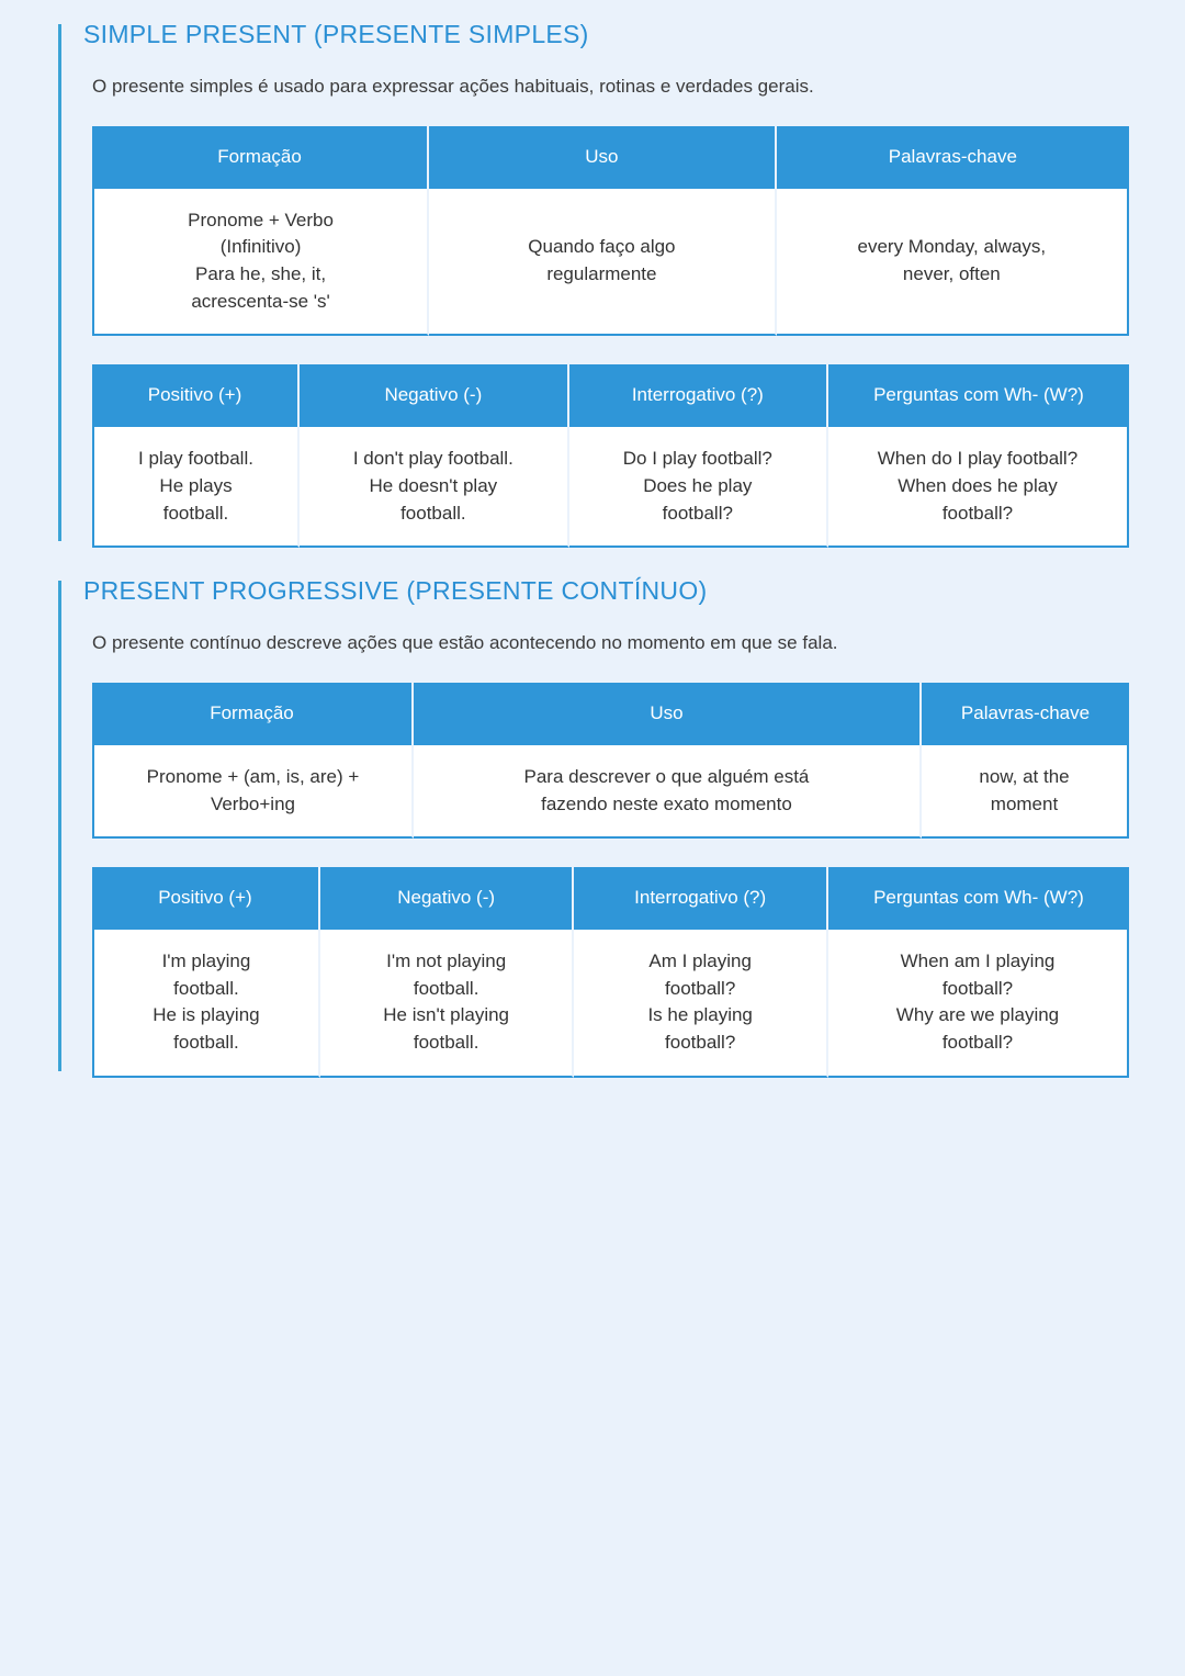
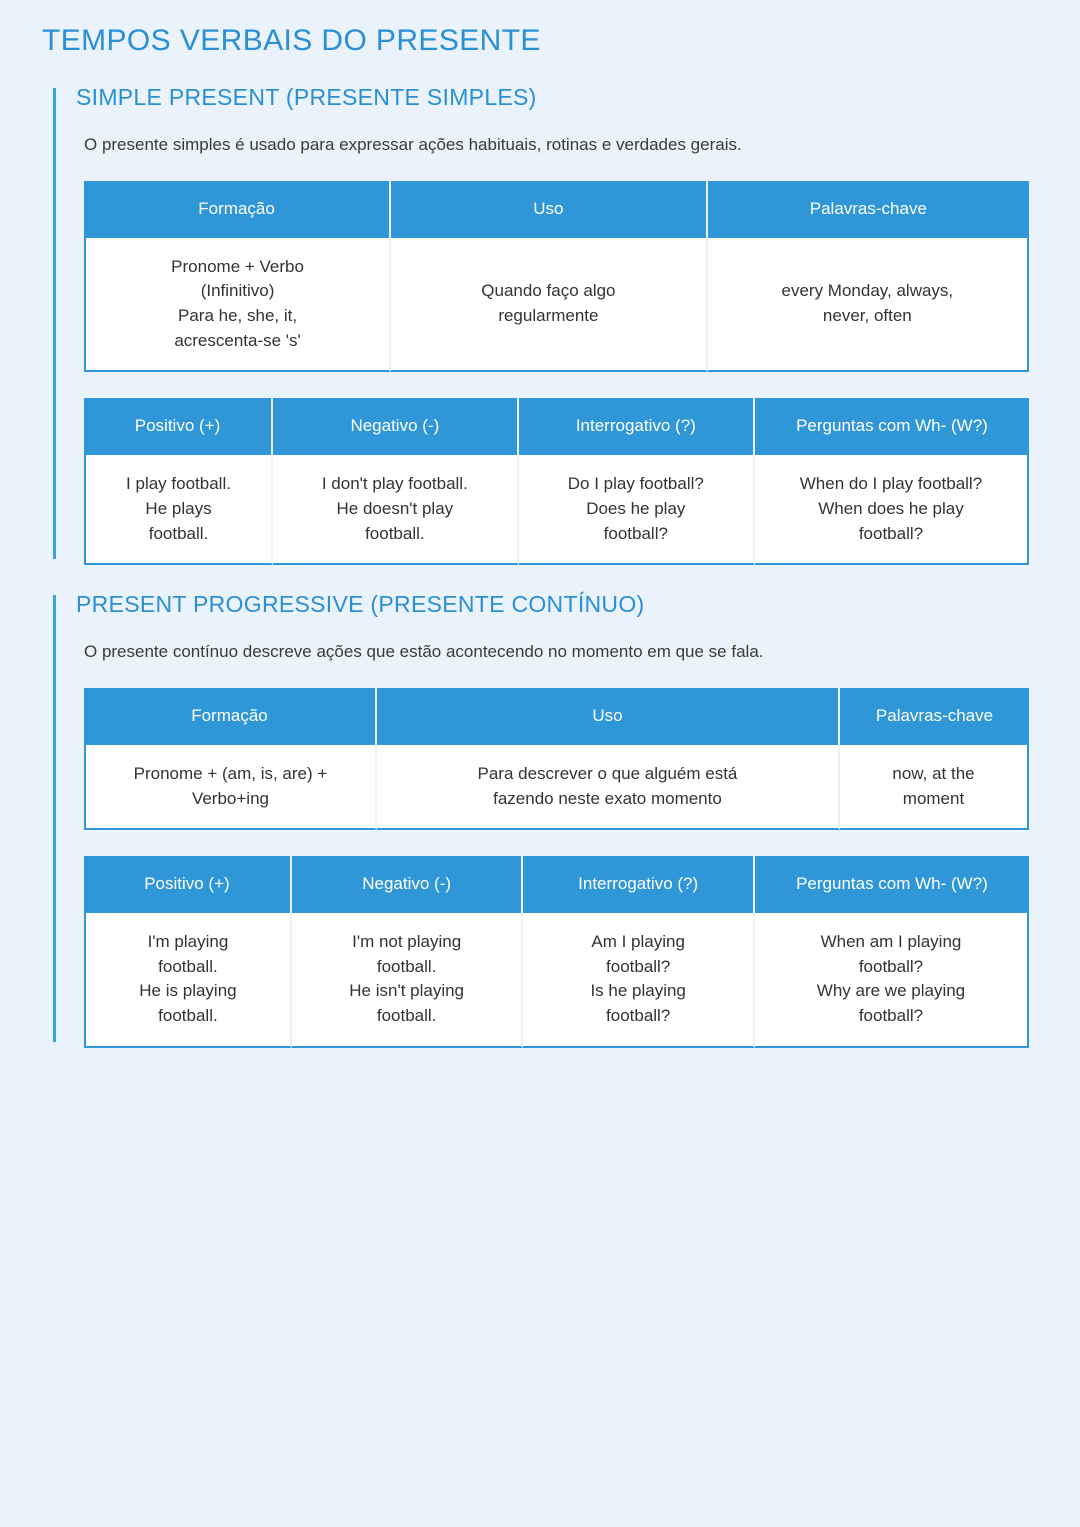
+ TEMPOS VERBAIS DO PRESENTE
  SIMPLE PRESENT (PRESENTE SIMPLES)
  O presente simples é usado para expressar ações habituais, rotinas e verdades gerais.
  Formação	Uso	Palavras-chave
  Pronome + Verbo (Infinitivo) Para he, she, it, acrescenta-se 's'	Quando faço algo regularmente	every Monday, always, never, often
  Positivo (+)	Negativo (-)	Interrogativo (?)	Perguntas com Wh- (W?)
  I play football. He plays football.	I don't play football. He doesn't play football.	Do I play football? Does he play football?	When do I play football? When does he play football?
  PRESENT PROGRESSIVE (PRESENTE CONTÍNUO)
  O presente contínuo descreve ações que estão acontecendo no momento em que se fala.
  Formação	Uso	Palavras-chave
  Pronome + (am, is, are) + Verbo+ing	Para descrever o que alguém está fazendo neste exato momento	now, at the moment
  Positivo (+)	Negativo (-)	Interrogativo (?)	Perguntas com Wh- (W?)
  I'm playing football. He is playing football.	I'm not playing football. He isn't playing football.	Am I playing football? Is he playing football?	When am I playing football? Why are we playing football?
